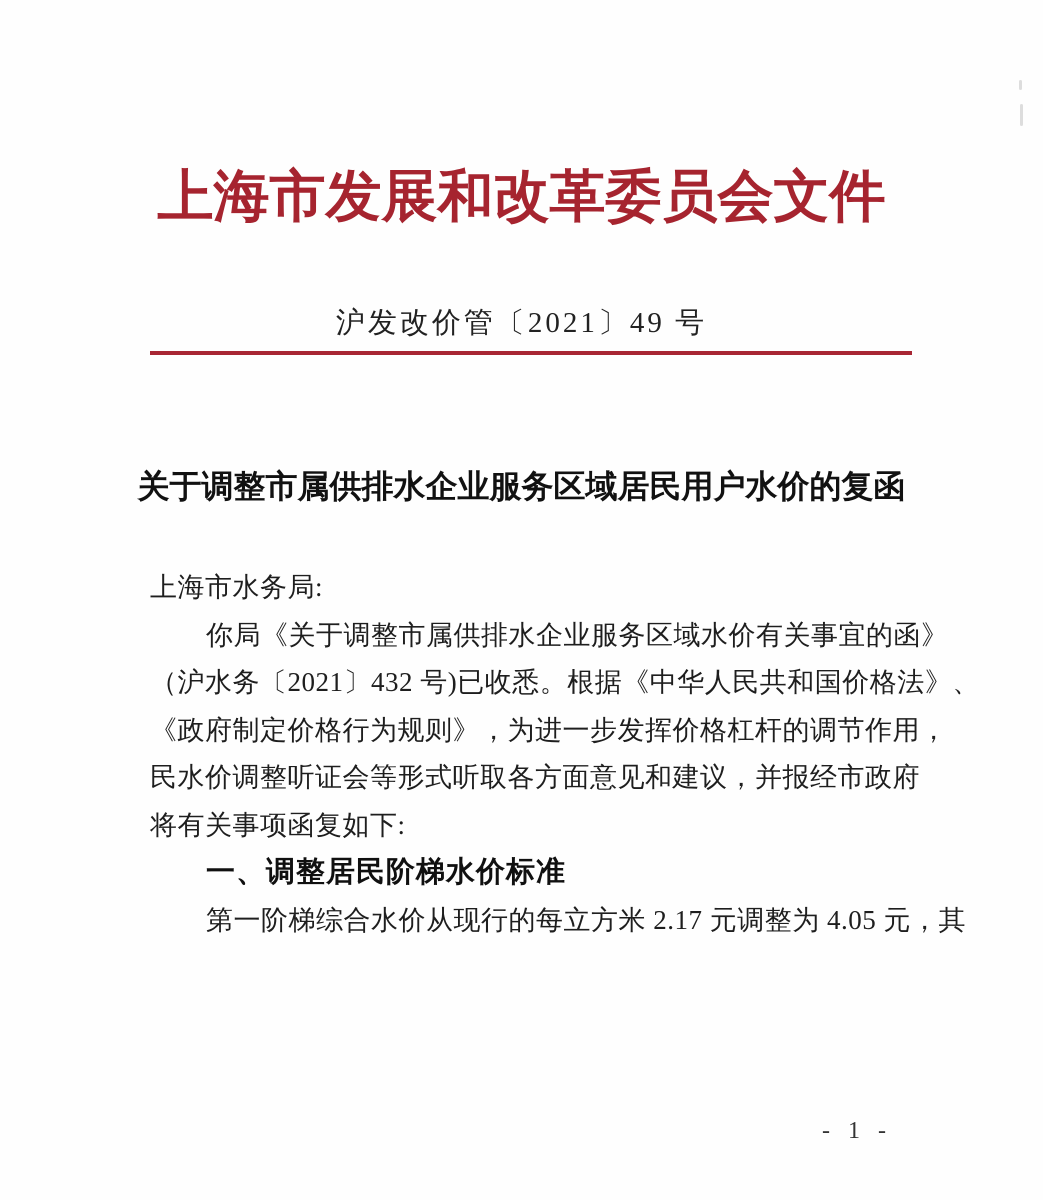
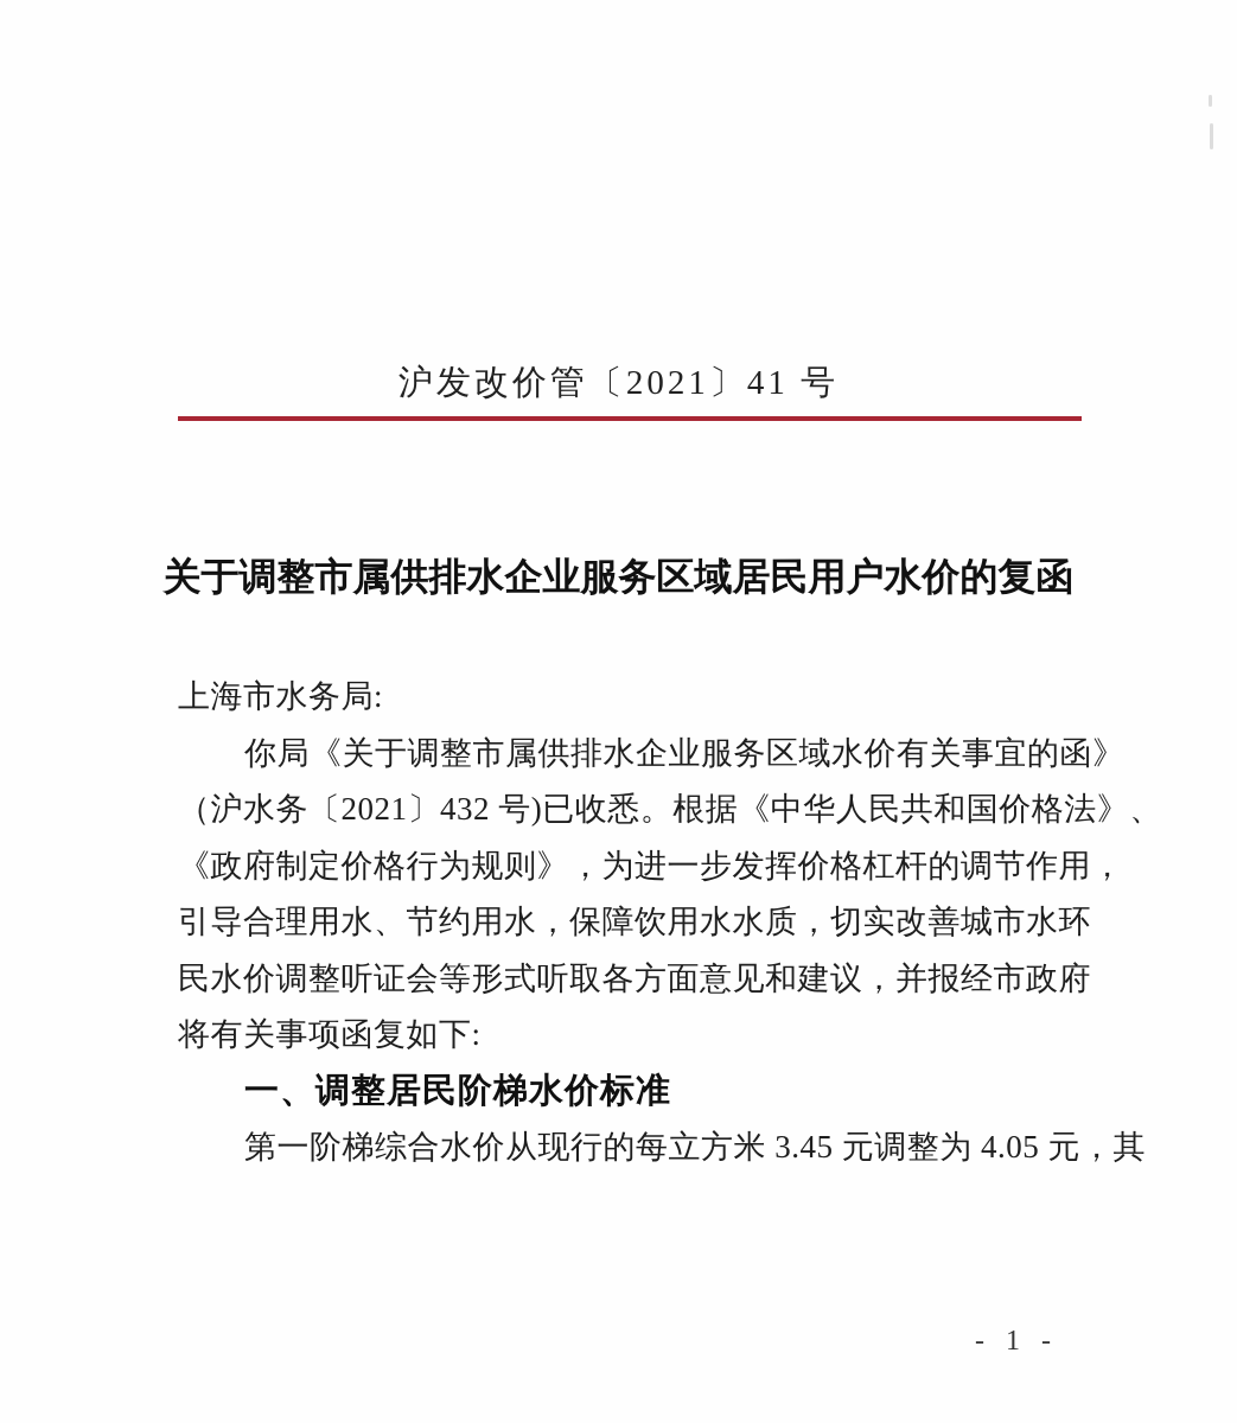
- 上海市发展和改革委员会文件
- 沪发改价管〔2021〕49 号
+ 沪发改价管〔2021〕41 号
  关于调整市属供排水企业服务区域居民用户水价的复函
  上海市水务局:
  你局《关于调整市属供排水企业服务区域水价有关事宜的函》
  （沪水务〔2021〕432 号)已收悉。根据《中华人民共和国价格法》、
  《政府制定价格行为规则》，为进一步发挥价格杠杆的调节作用，
+ 引导合理用水、节约用水，保障饮用水水质，切实改善城市水环
  民水价调整听证会等形式听取各方面意见和建议，并报经市政府
  将有关事项函复如下:
  一、调整居民阶梯水价标准
- 第一阶梯综合水价从现行的每立方米 2.17 元调整为 4.05 元，其
+ 第一阶梯综合水价从现行的每立方米 3.45 元调整为 4.05 元，其
  - 1 -
